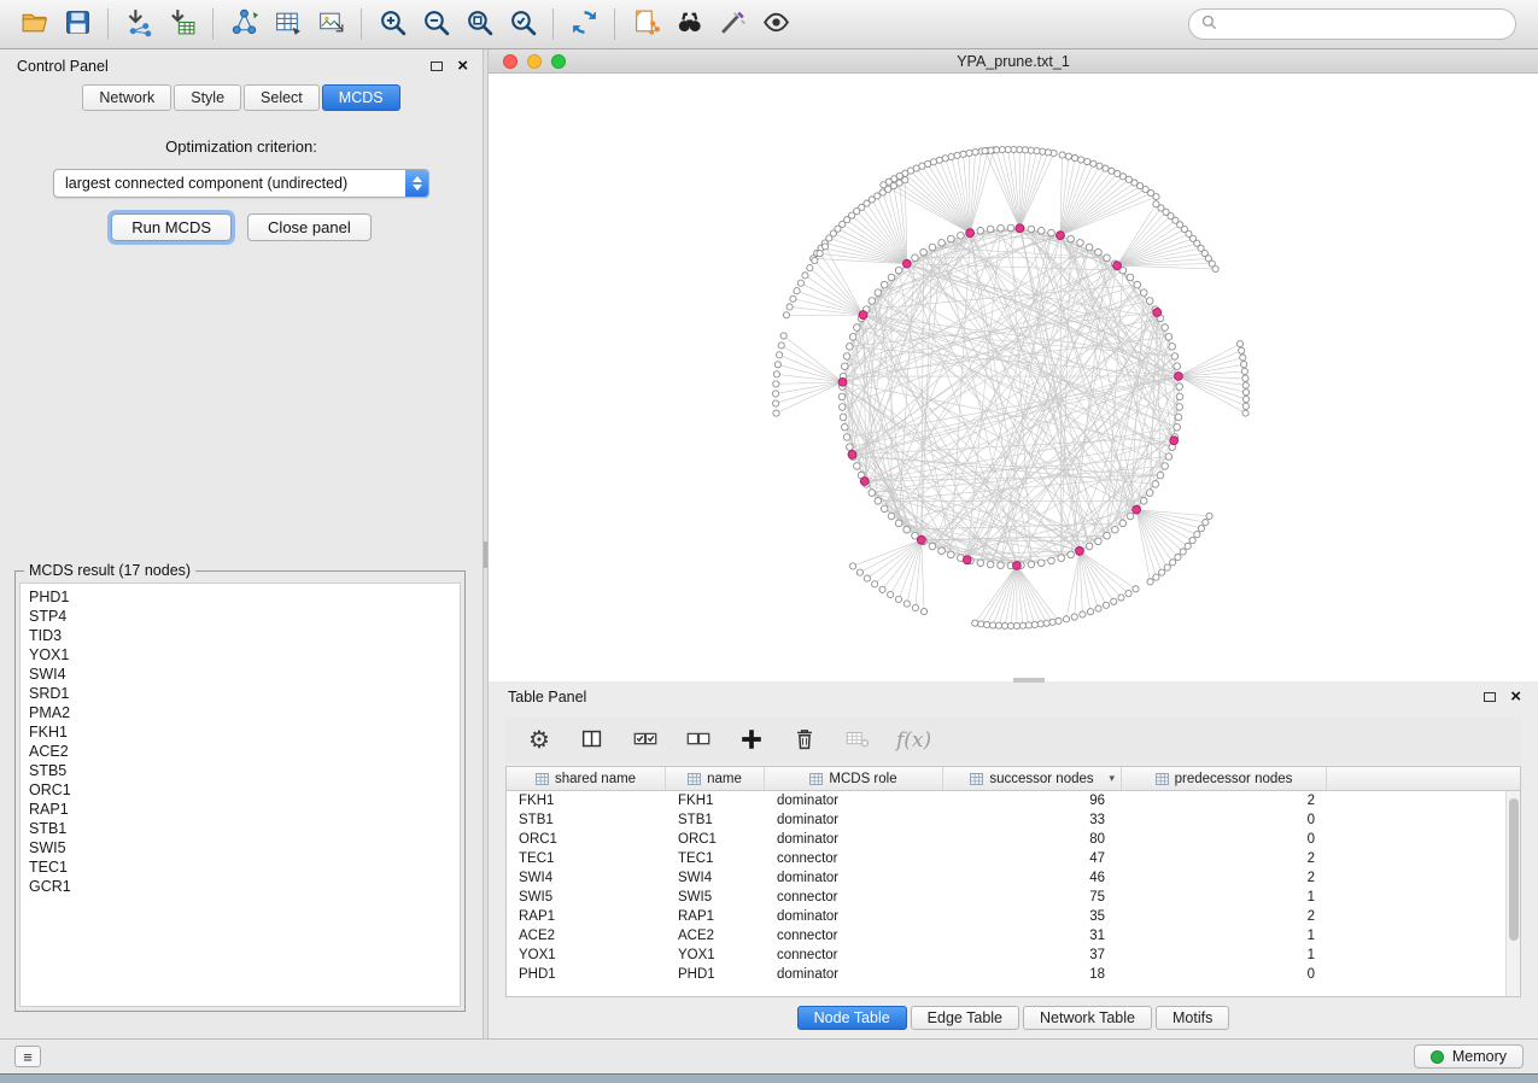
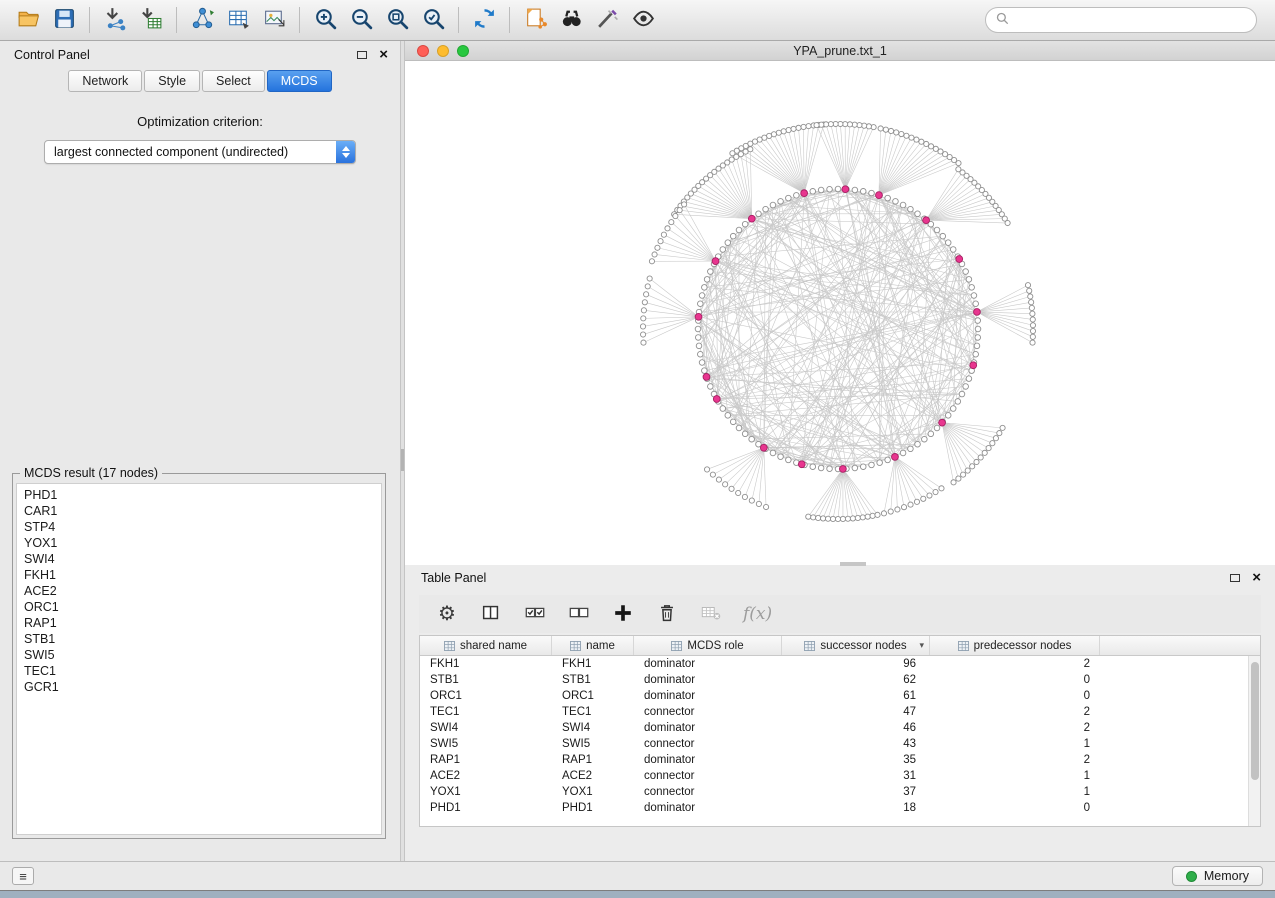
  Control Panel
  ×
  Network
  Style
  Select
  MCDS
  Optimization criterion:
  largest connected component (undirected)
- Run MCDS
- Close panel
  MCDS result (17 nodes)
  PHD1
+ CAR1
  STP4
- TID3
  YOX1
  SWI4
- SRD1
- PMA2
  FKH1
  ACE2
- STB5
  ORC1
  RAP1
  STB1
  SWI5
  TEC1
  GCR1
  YPA_prune.txt_1
  Table Panel
  ×
  ⚙
  f(x)
  shared name
  name
  MCDS role
  successor nodes
  ▾
  predecessor nodes
  FKH1
  FKH1
  dominator
  96
  2
  STB1
  STB1
  dominator
- 33
+ 62
  0
  ORC1
  ORC1
  dominator
- 80
+ 61
  0
  TEC1
  TEC1
  connector
  47
  2
  SWI4
  SWI4
  dominator
  46
  2
  SWI5
  SWI5
  connector
- 75
+ 43
  1
  RAP1
  RAP1
  dominator
  35
  2
  ACE2
  ACE2
  connector
  31
  1
  YOX1
  YOX1
  connector
  37
  1
  PHD1
  PHD1
  dominator
  18
  0
- Node Table
- Edge Table
- Network Table
- Motifs
  ≡
  Memory
